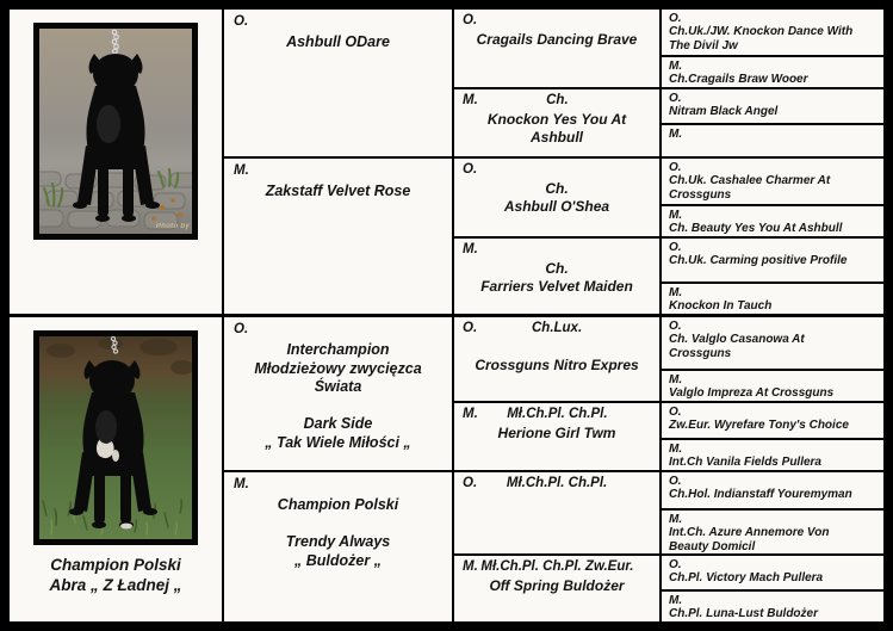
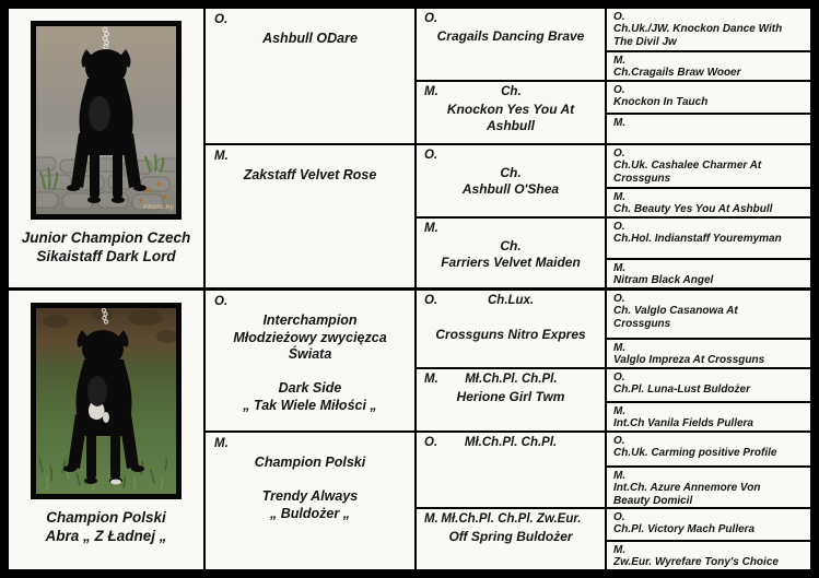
+ Junior Champion Czech
+ Sikaistaff Dark Lord
  O.
  Ashbull ODare
  M.
  Zakstaff Velvet Rose
  O.
  Cragails Dancing Brave
  M.
  Ch.
  Knockon Yes You At
  Ashbull
  O.
  Ch.
  Ashbull O'Shea
  M.
  Ch.
  Farriers Velvet Maiden
  O.
  Ch.Uk./JW. Knockon Dance With
  The Divil Jw
  M.
  Ch.Cragails Braw Wooer
  O.
- Nitram Black Angel
+ Knockon In Tauch
  M.
  O.
  Ch.Uk. Cashalee Charmer At
  Crossguns
  M.
  Ch. Beauty Yes You At Ashbull
  O.
- Ch.Uk. Carming positive Profile
+ Ch.Hol. Indianstaff Youremyman
  M.
- Knockon In Tauch
+ Nitram Black Angel
  Champion Polski
  Abra „ Z Ładnej „
  O.
  Interchampion
  Młodzieżowy zwycięzca
  Świata
  Dark Side
  „ Tak Wiele Miłości „
  M.
  Champion Polski
  Trendy Always
  „ Buldożer „
  O.
  Ch.Lux.
  Crossguns Nitro Expres
  M.
  Mł.Ch.Pl. Ch.Pl.
  Herione Girl Twm
  O.
  Mł.Ch.Pl. Ch.Pl.
  M.
  Mł.Ch.Pl. Ch.Pl. Zw.Eur.
  Off Spring Buldożer
  O.
  Ch. Valglo Casanowa At
  Crossguns
  M.
  Valglo Impreza At Crossguns
  O.
- Zw.Eur. Wyrefare Tony's Choice
+ Ch.Pl. Luna-Lust Buldożer
  M.
  Int.Ch Vanila Fields Pullera
  O.
- Ch.Hol. Indianstaff Youremyman
+ Ch.Uk. Carming positive Profile
  M.
  Int.Ch. Azure Annemore Von
  Beauty Domicil
  O.
  Ch.Pl. Victory Mach Pullera
  M.
- Ch.Pl. Luna-Lust Buldożer
+ Zw.Eur. Wyrefare Tony's Choice
